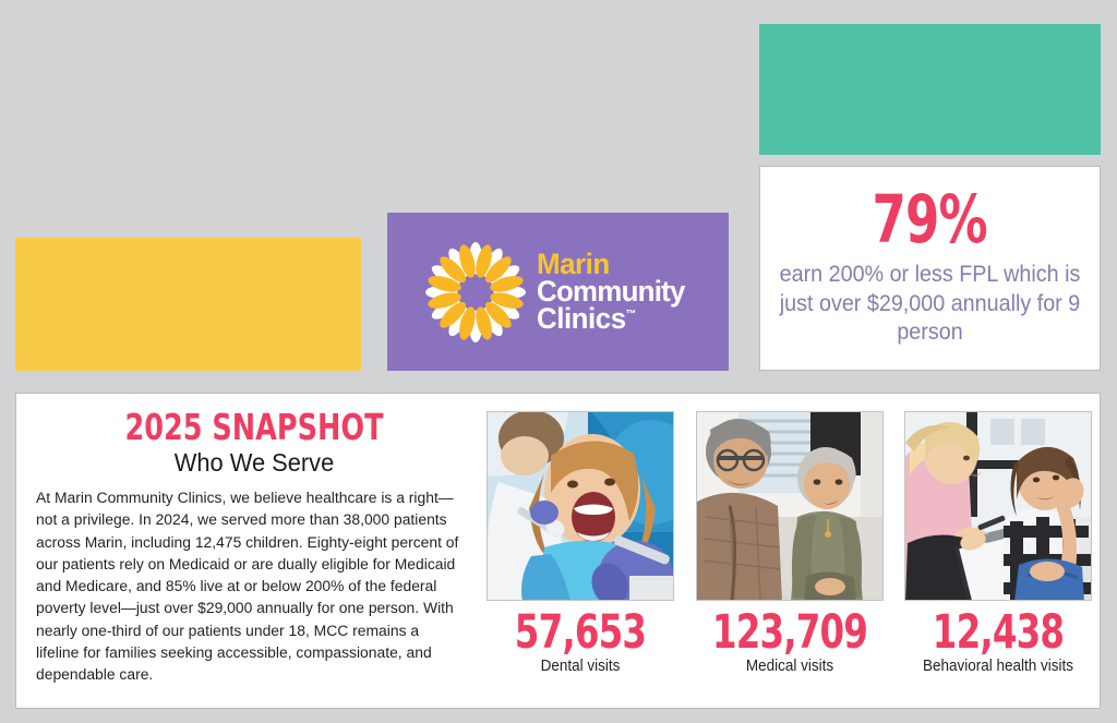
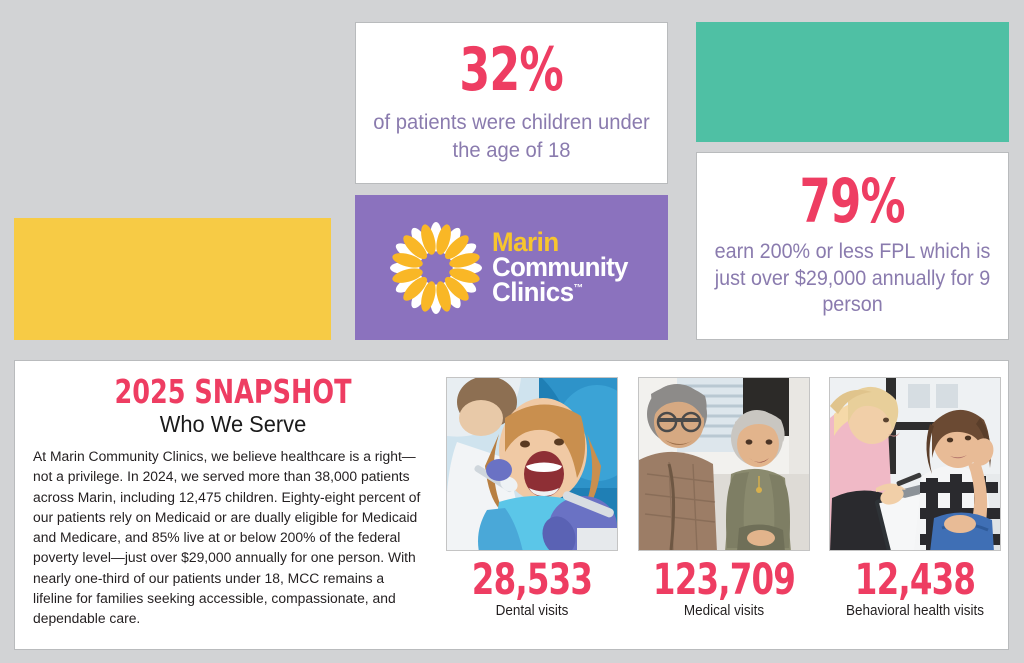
+ 32%
+ of patients were children under the age of 18
  79%
  earn 200% or less FPL which is just over $29,000 annually for 9 person
  Marin
  Community
  Clinics™
  2025 SNAPSHOT
  Who We Serve
  At Marin Community Clinics, we believe healthcare is a right—not a privilege. In 2024, we served more than 38,000 patients across Marin, including 12,475 children. Eighty-eight percent of our patients rely on Medicaid or are dually eligible for Medicaid and Medicare, and 85% live at or below 200% of the federal poverty level—just over $29,000 annually for one person. With nearly one-third of our patients under 18, MCC remains a lifeline for families seeking accessible, compassionate, and dependable care.
- 57,653
+ 28,533
  Dental visits
  123,709
  Medical visits
  12,438
  Behavioral health visits
